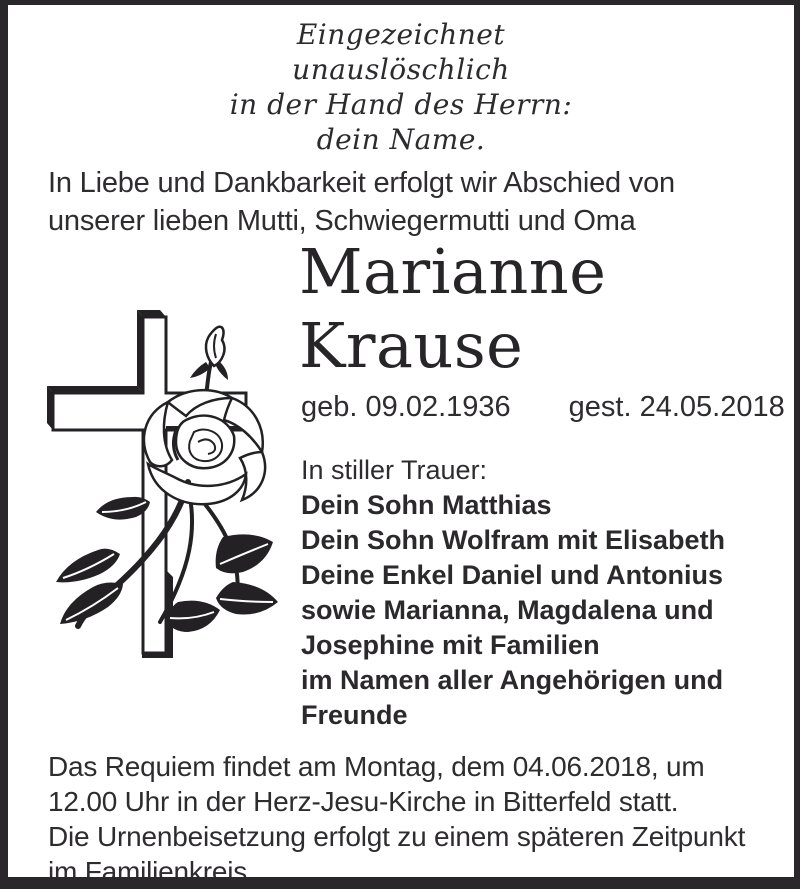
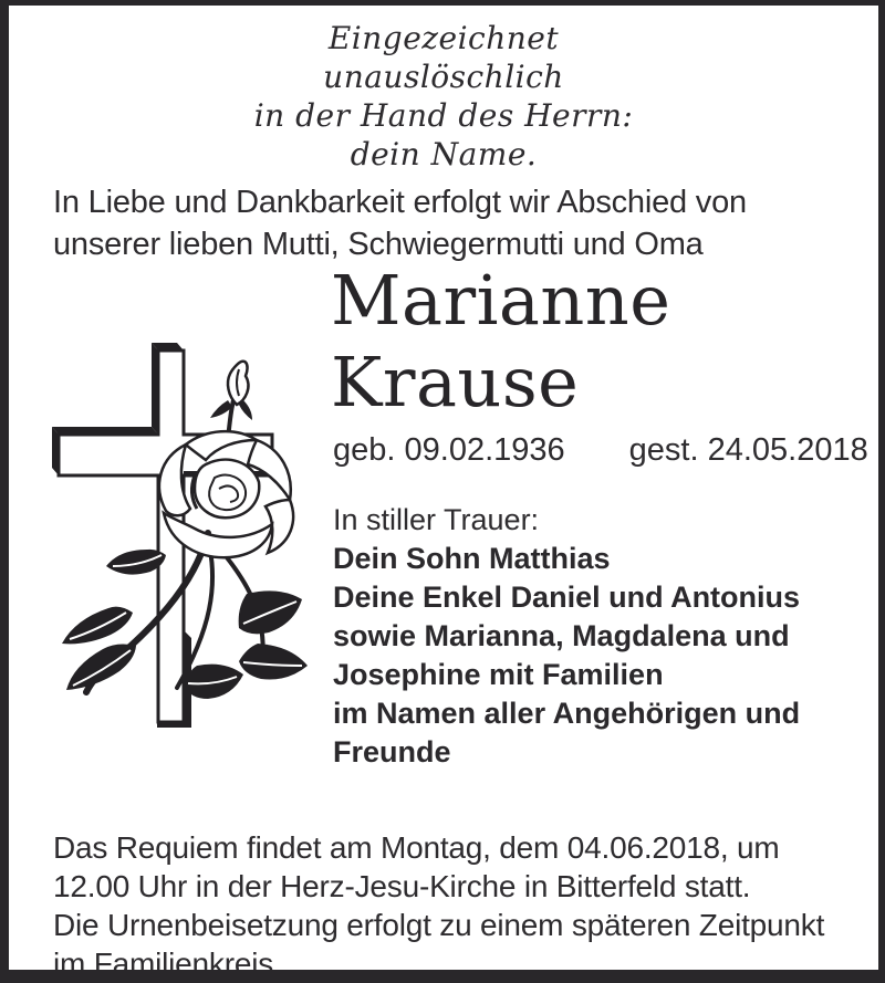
  Eingezeichnet
  unauslöschlich
  in der Hand des Herrn:
  dein Name.
  In Liebe und Dankbarkeit erfolgt wir Abschied von
  unserer lieben Mutti, Schwiegermutti und Oma
  Marianne
  Krause
  geb. 09.02.1936
  gest. 24.05.2018
  In stiller Trauer:
  Dein Sohn Matthias
- Dein Sohn Wolfram mit Elisabeth
  Deine Enkel Daniel und Antonius
  sowie Marianna, Magdalena und
  Josephine mit Familien
  im Namen aller Angehörigen und
  Freunde
  Das Requiem findet am Montag, dem 04.06.2018, um
  12.00 Uhr in der Herz-Jesu-Kirche in Bitterfeld statt.
  Die Urnenbeisetzung erfolgt zu einem späteren Zeitpunkt
  im Familienkreis.
